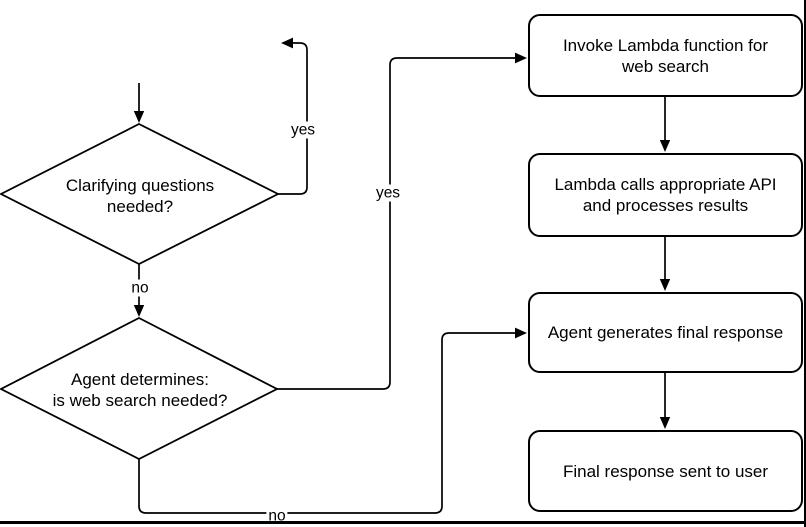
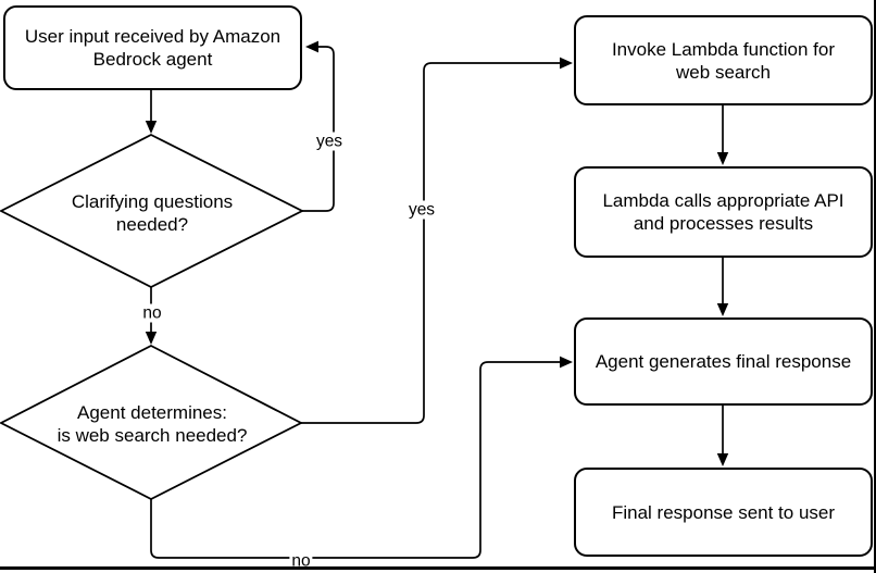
+ User input received by Amazon
+ Bedrock agent
  Invoke Lambda function for
  web search
  Lambda calls appropriate API
  and processes results
  Agent generates final response
  Final response sent to user
  Clarifying questions
  needed?
  Agent determines:
  is web search needed?
  yes
  no
  yes
  no
